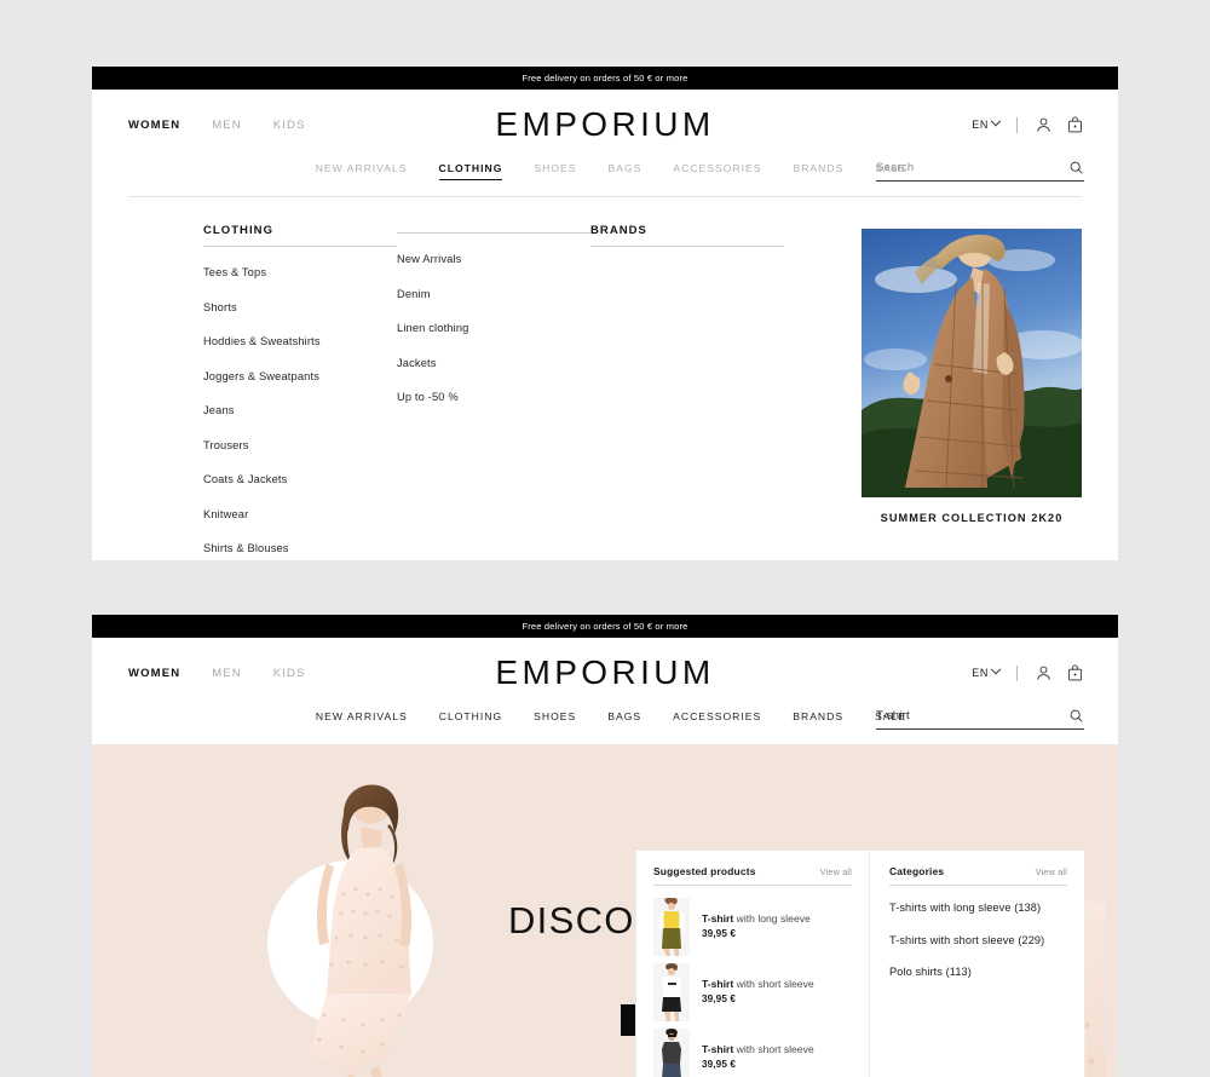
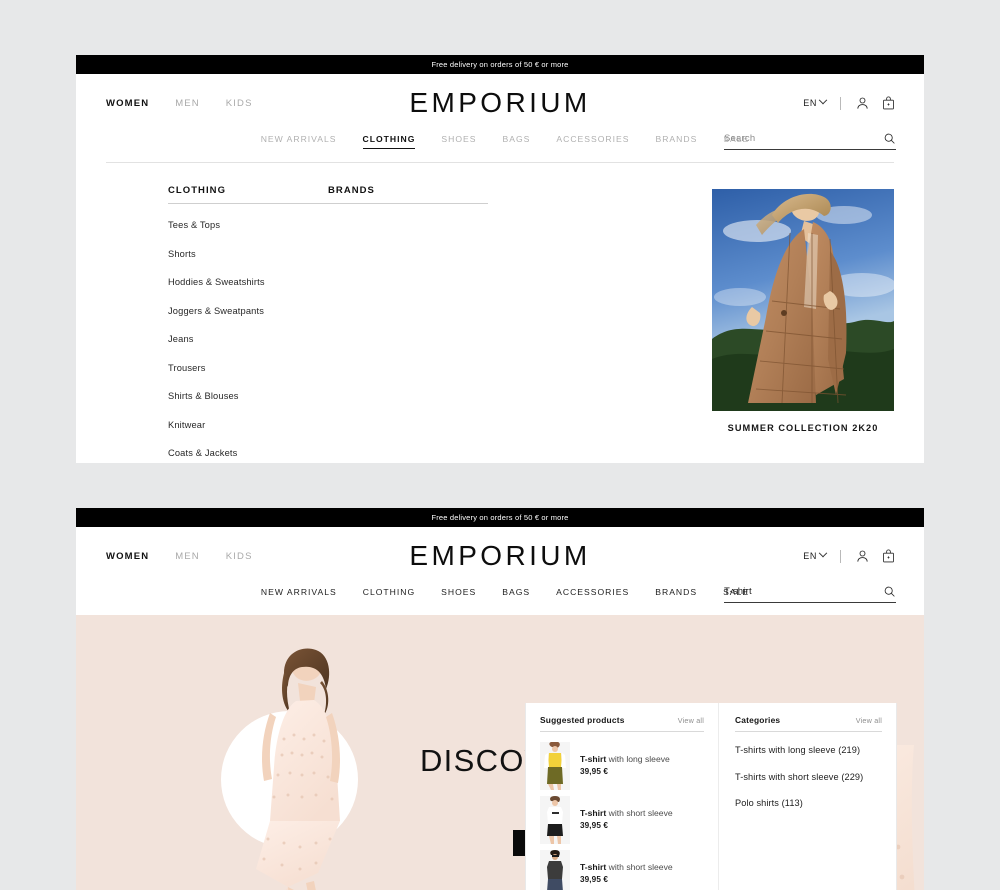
  Free delivery on orders of 50 € or more
  WOMEN
  MEN
  KIDS
  EMPORIUM
  EN
  NEW ARRIVALS
  CLOTHING
  SHOES
  BAGS
  ACCESSORIES
  BRANDS
  SALE
  Search
  CLOTHING
  Tees & Tops
  Shorts
  Hoddies & Sweatshirts
  Joggers & Sweatpants
  Jeans
  Trousers
- Coats & Jackets
+ Shirts & Blouses
  Knitwear
- Shirts & Blouses
+ Coats & Jackets
- New Arrivals
- Denim
- Linen clothing
- Jackets
- Up to -50 %
  BRANDS
  SUMMER COLLECTION 2K20
  Free delivery on orders of 50 € or more
  WOMEN
  MEN
  KIDS
  EMPORIUM
  EN
  NEW ARRIVALS
  CLOTHING
  SHOES
  BAGS
  ACCESSORIES
  BRANDS
  SALE
  T-shirt
  Suggested products
  View all
  T-shirt with long sleeve
  39,95 €
  T-shirt with short sleeve
  39,95 €
  T-shirt with short sleeve
  39,95 €
  Categories
  View all
- T-shirts with long sleeve (138)
+ T-shirts with long sleeve (219)
  T-shirts with short sleeve (229)
  Polo shirts (113)
